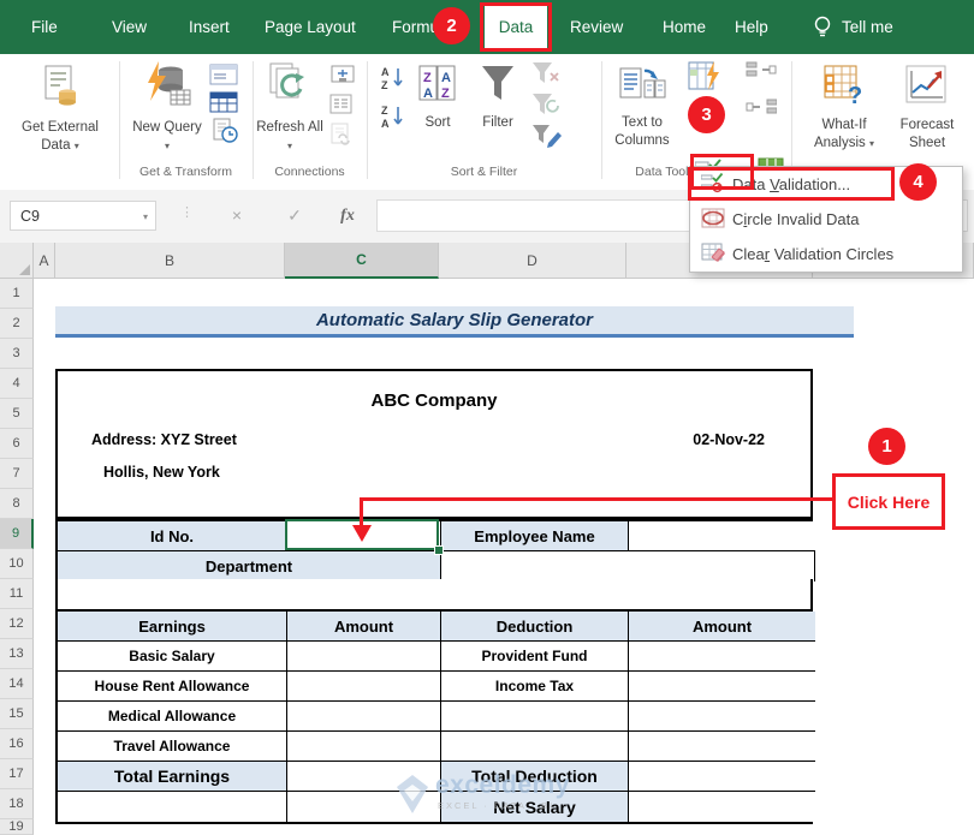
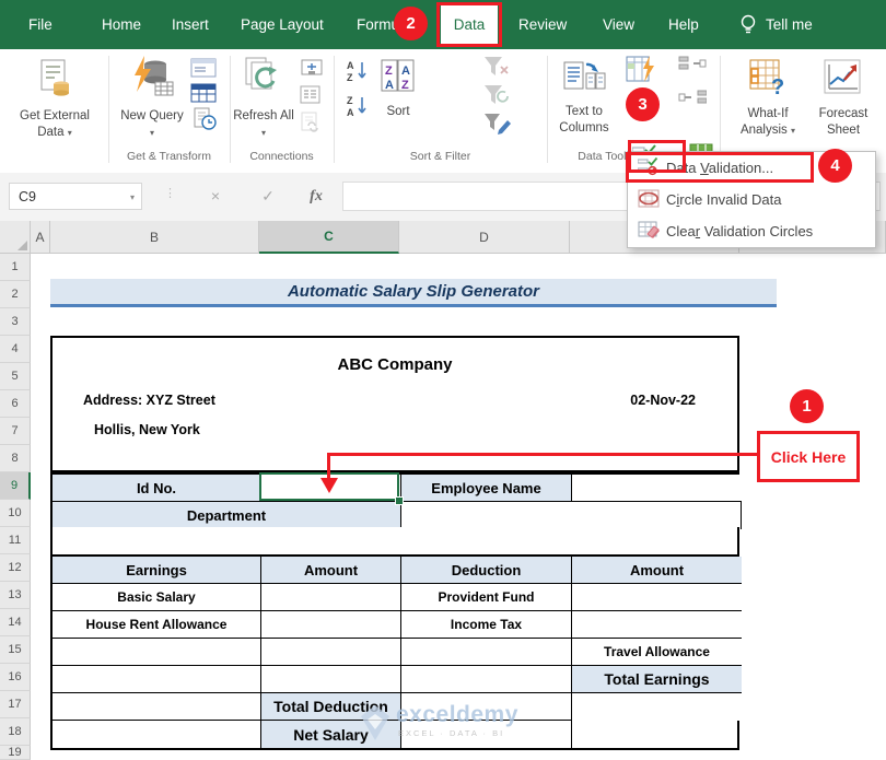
  File
- View
+ Home
  Insert
  Page Layout
  Data
  Review
- Home
+ View
  Help
  Tell me
  Get External Data ▾
  New Query ▾
  Refresh All ▾
  A
  Z
  Z
  A
  Z
  A
  A
  Z
  Sort
- Filter
  Text to Columns
  ?
  What-If Analysis ▾
  Forecast Sheet
  Get & Transform
  Connections
  Sort & Filter
  Data Tool
  C9
  ▾
  ⋮
  ×
  ✓
  fx
  A
  B
  C
  D
  1
  2
  3
  4
  5
  6
  7
  8
  9
  10
  11
  12
  13
  14
  15
  16
  17
  18
  19
  Automatic Salary Slip Generator
  ABC Company
  Address: XYZ Street
  Hollis, New York
  02-Nov-22
  Id No.
  Employee Name
  Department
  Earnings
  Amount
  Deduction
  Amount
  Basic Salary
  Provident Fund
  House Rent Allowance
  Income Tax
- Medical Allowance
  Travel Allowance
  Total Earnings
  Total Deduction
  Net Salary
  exceldemy
  EXCEL · DATA · BI
  Data Validation...
  Circle Invalid Data
  Clear Validation Circles
  2
  3
  4
  1
  Click Here
